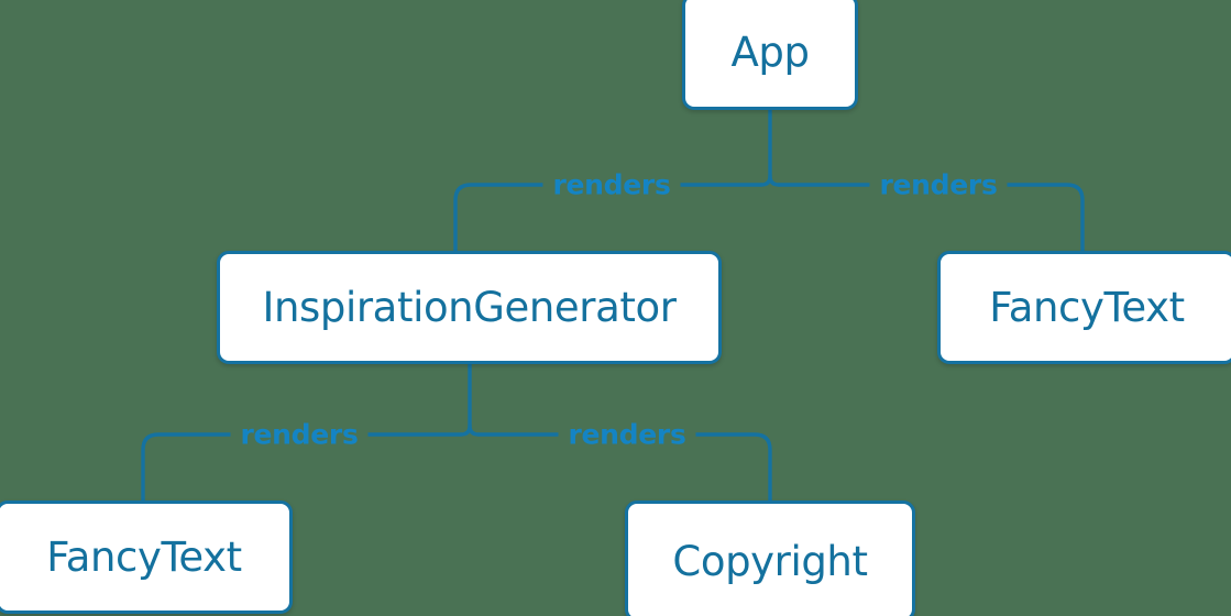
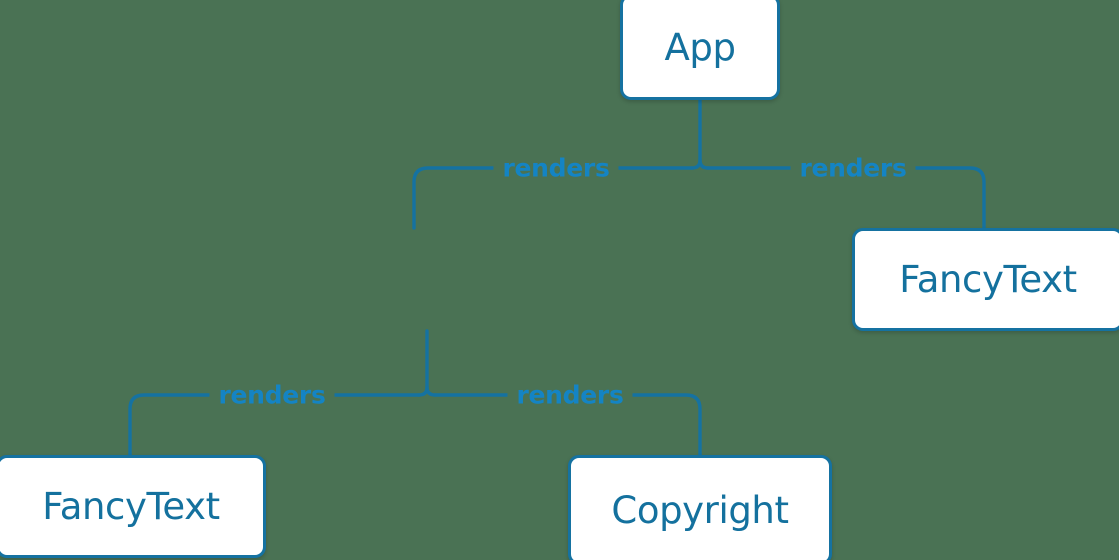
  App
- InspirationGenerator
  FancyText
  FancyText
  Copyright
  renders
  renders
  renders
  renders
